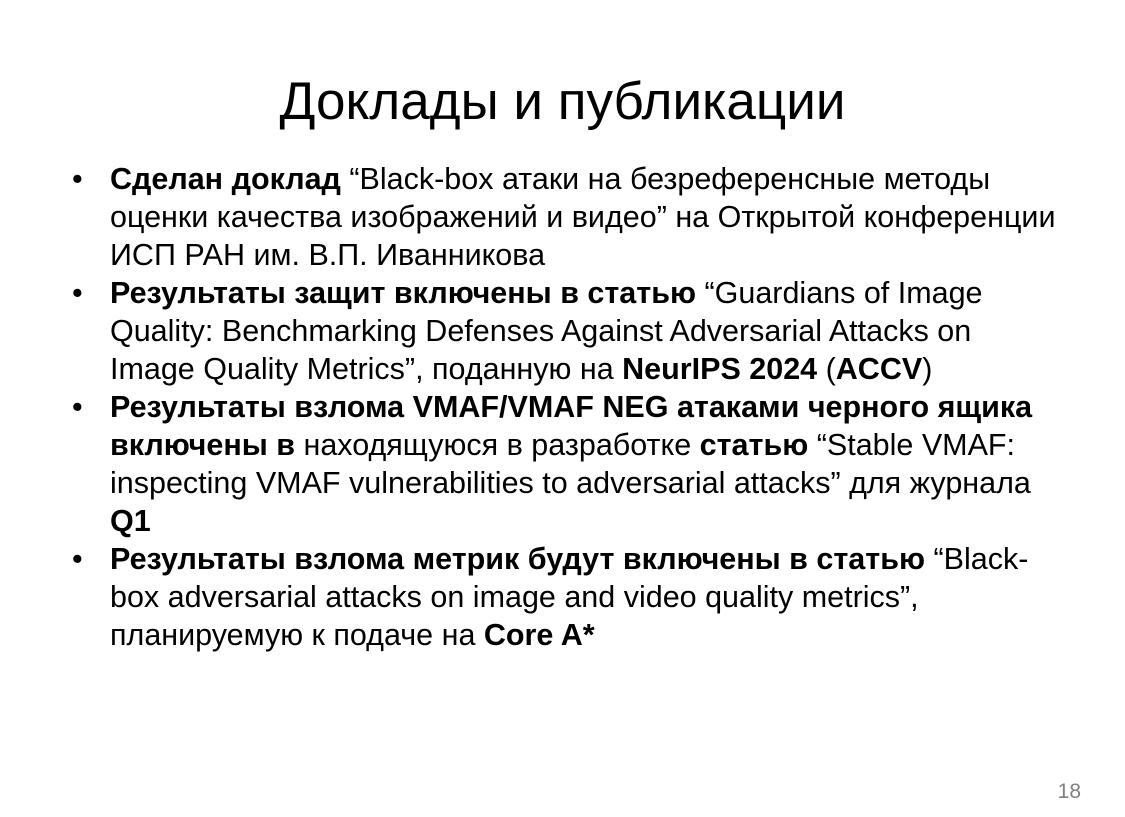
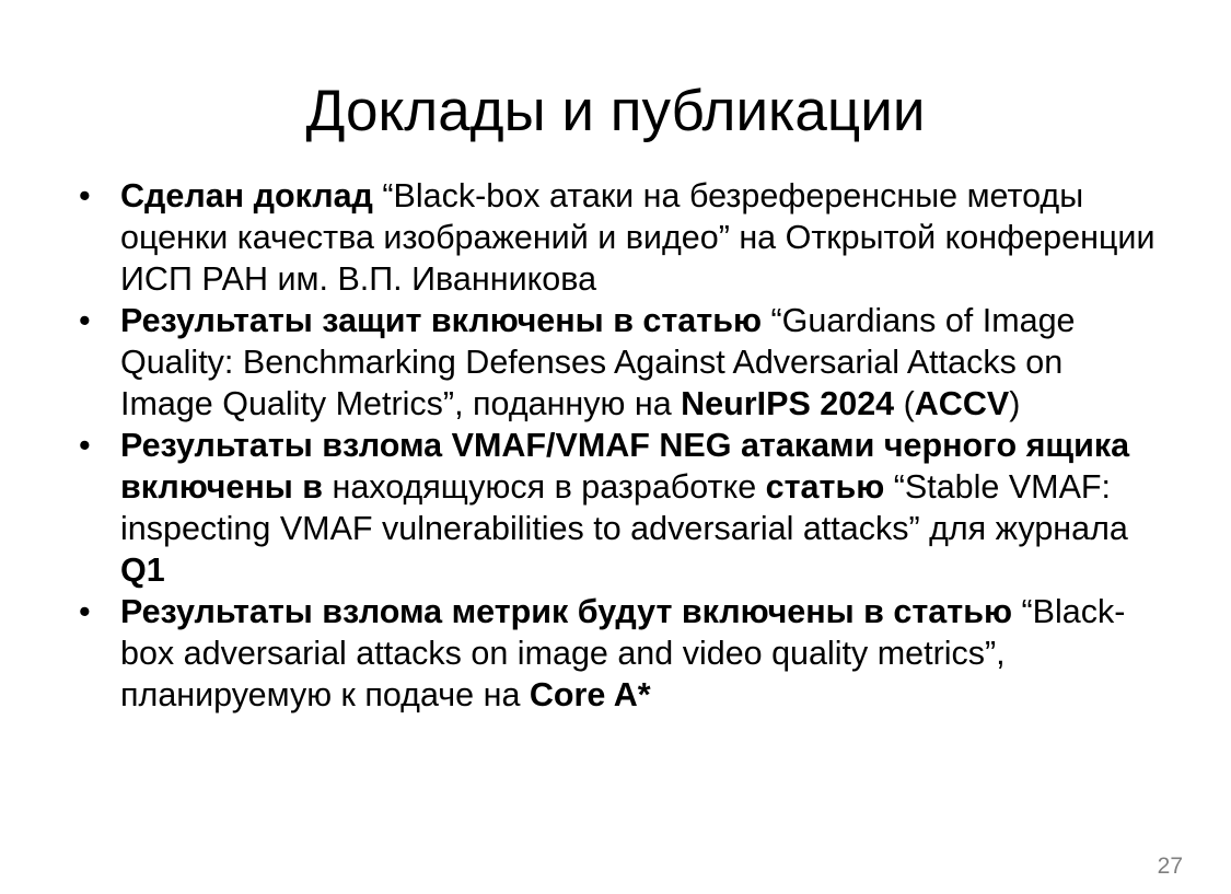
  Доклады и публикации
  •
  Сделан доклад “Black-box атаки на безреференсные методы оценки качества изображений и видео” на Открытой конференции ИСП РАН им. В.П. Иванникова
  •
  Результаты защит включены в статью “Guardians of Image Quality: Benchmarking Defenses Against Adversarial Attacks on Image Quality Metrics”, поданную на NeurIPS 2024 (ACCV)
  •
  Результаты взлома VMAF/VMAF NEG атаками черного ящика включены в находящуюся в разработке статью “Stable VMAF: inspecting VMAF vulnerabilities to adversarial attacks” для журнала Q1
  •
  Результаты взлома метрик будут включены в статью “Black-box adversarial attacks on image and video quality metrics”, планируемую к подаче на Core A*
- 18
+ 27
